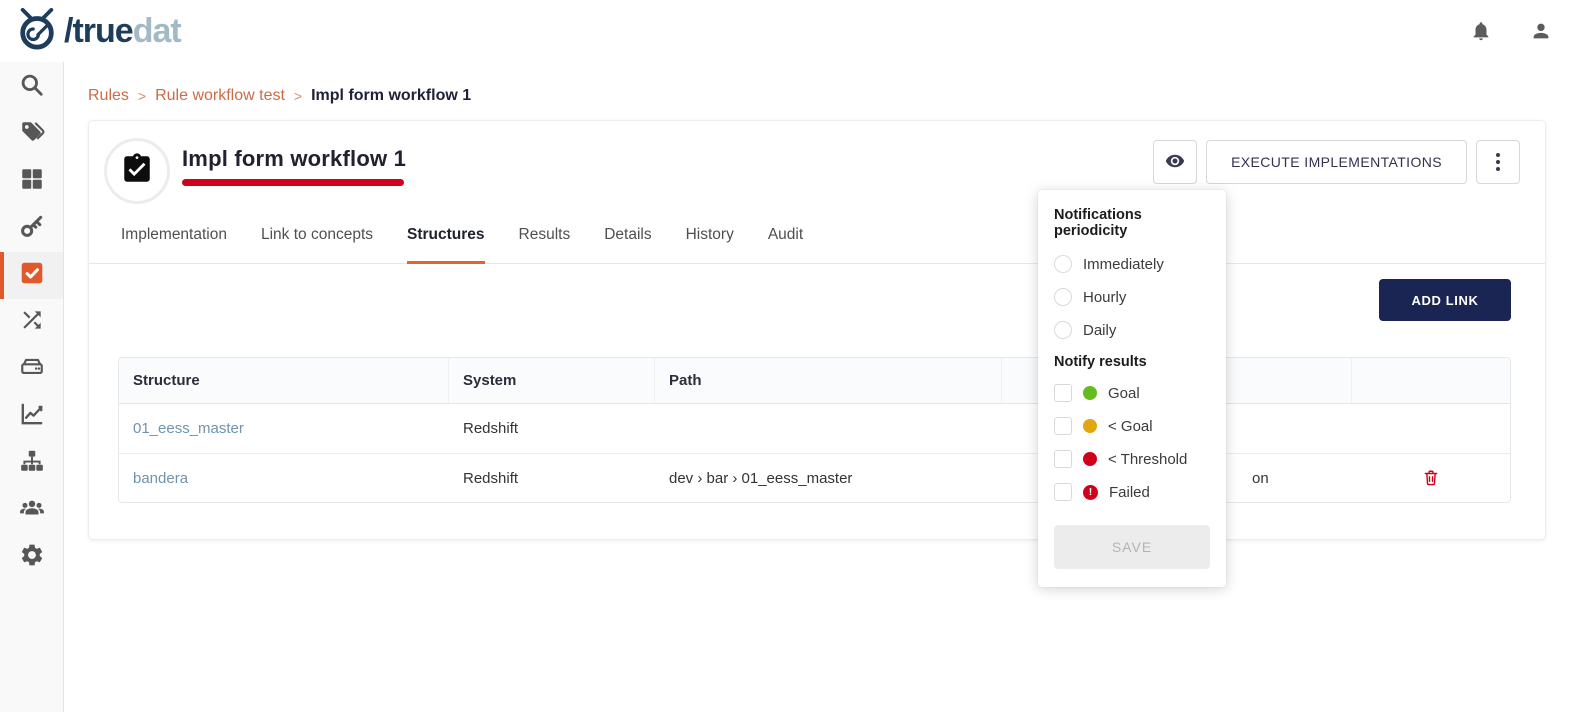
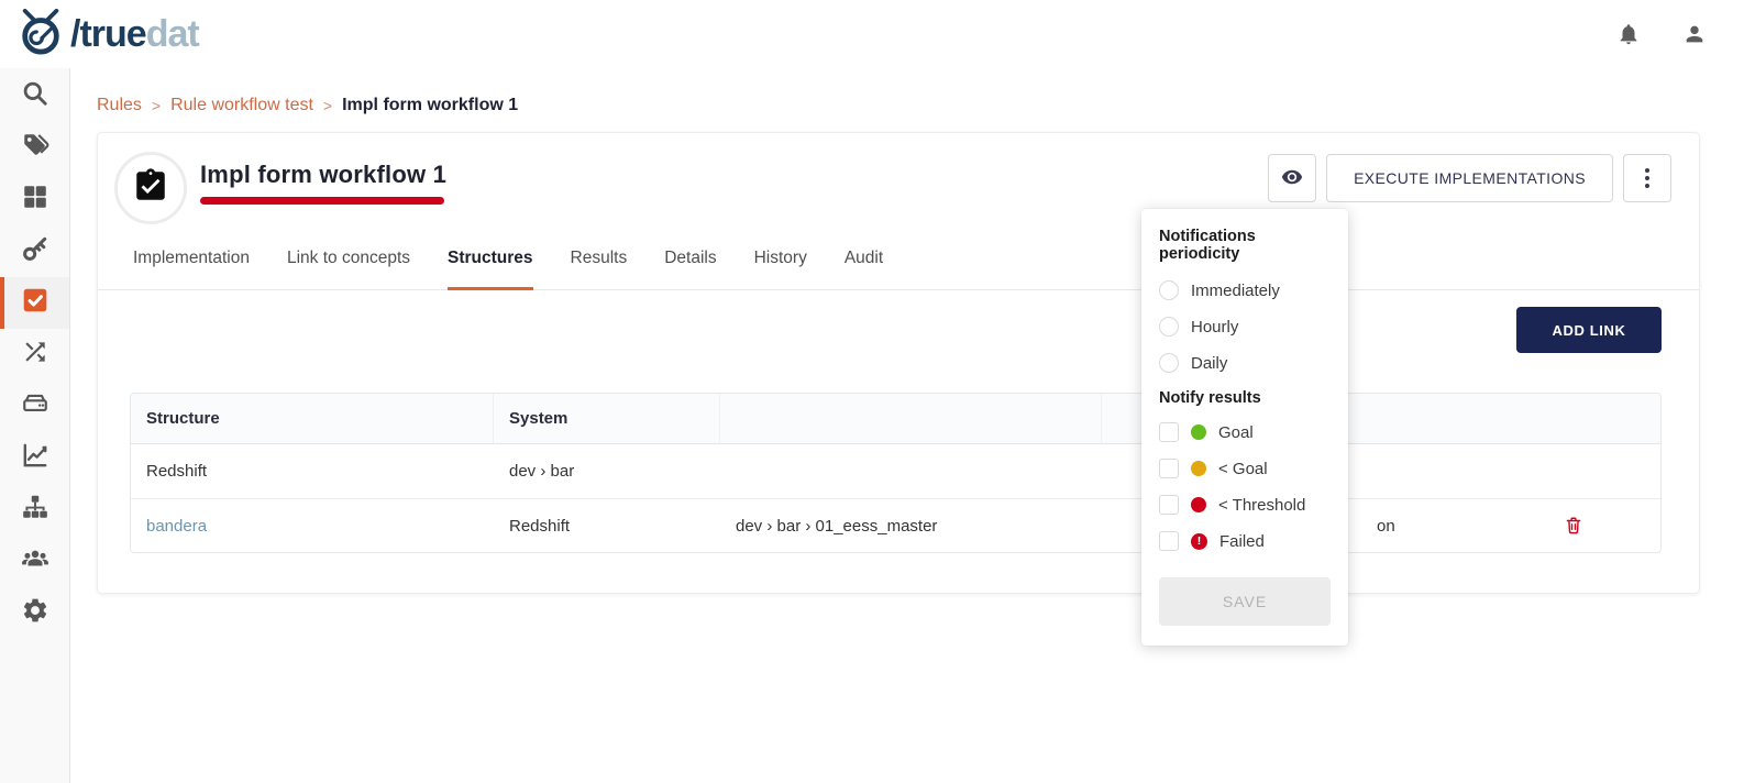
  /truedat
  Rules
  >
  Rule workflow test
  >
  Impl form workflow 1
  Impl form workflow 1
  EXECUTE IMPLEMENTATIONS
  Implementation
  Link to concepts
  Structures
  Results
  Details
  History
  Audit
  ADD LINK
  Structure
  System
- Path
- 01_eess_master
  Redshift
+ dev › bar
  bandera
  Redshift
  dev › bar › 01_eess_master
  on
  Notifications periodicity
  Immediately
  Hourly
  Daily
  Notify results
  Goal
  < Goal
  < Threshold
  !
  Failed
  SAVE
